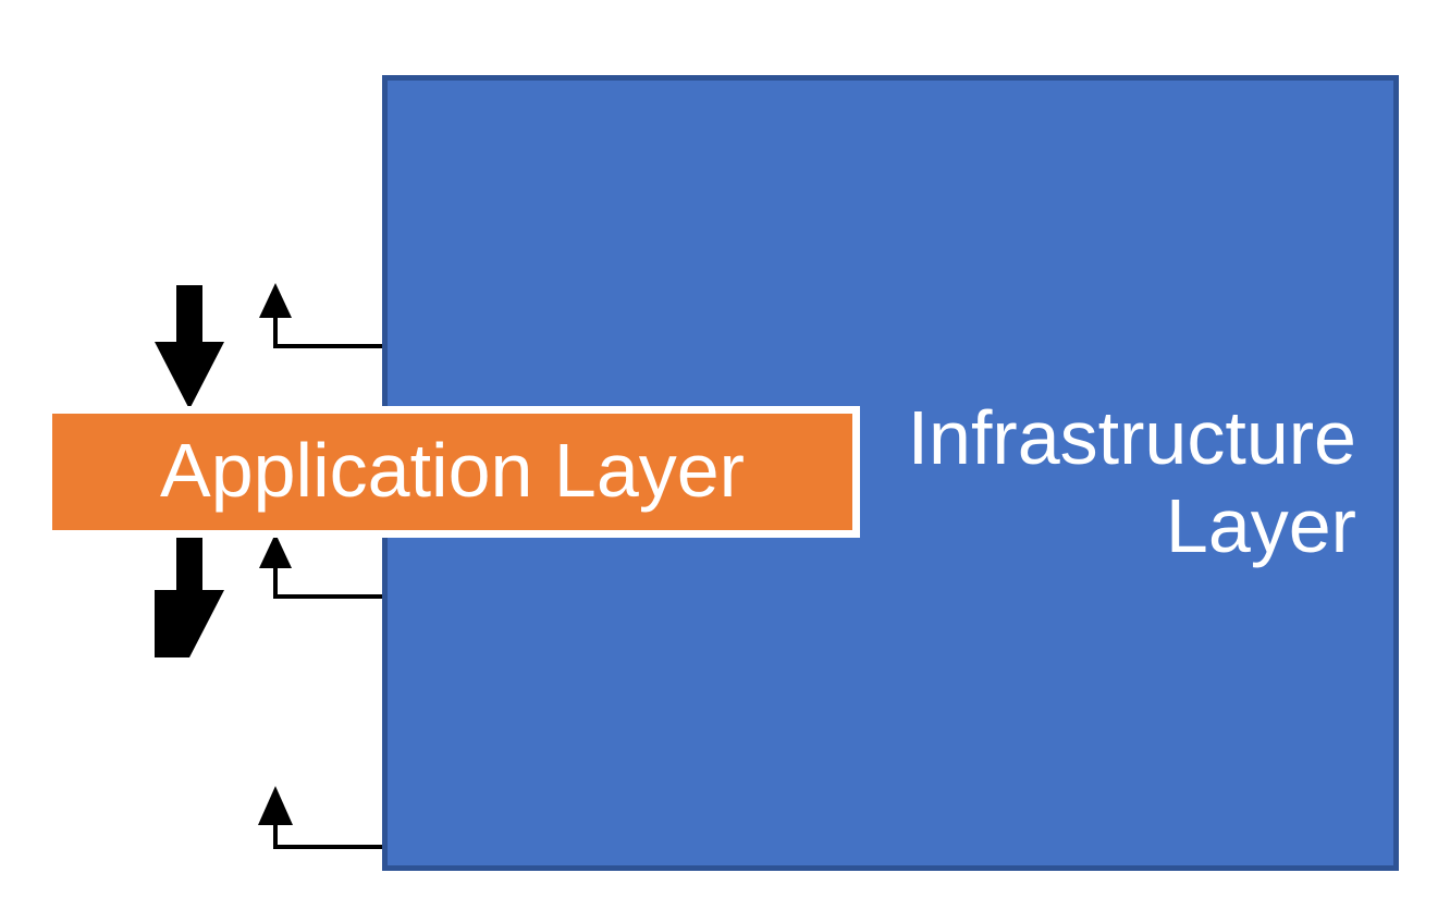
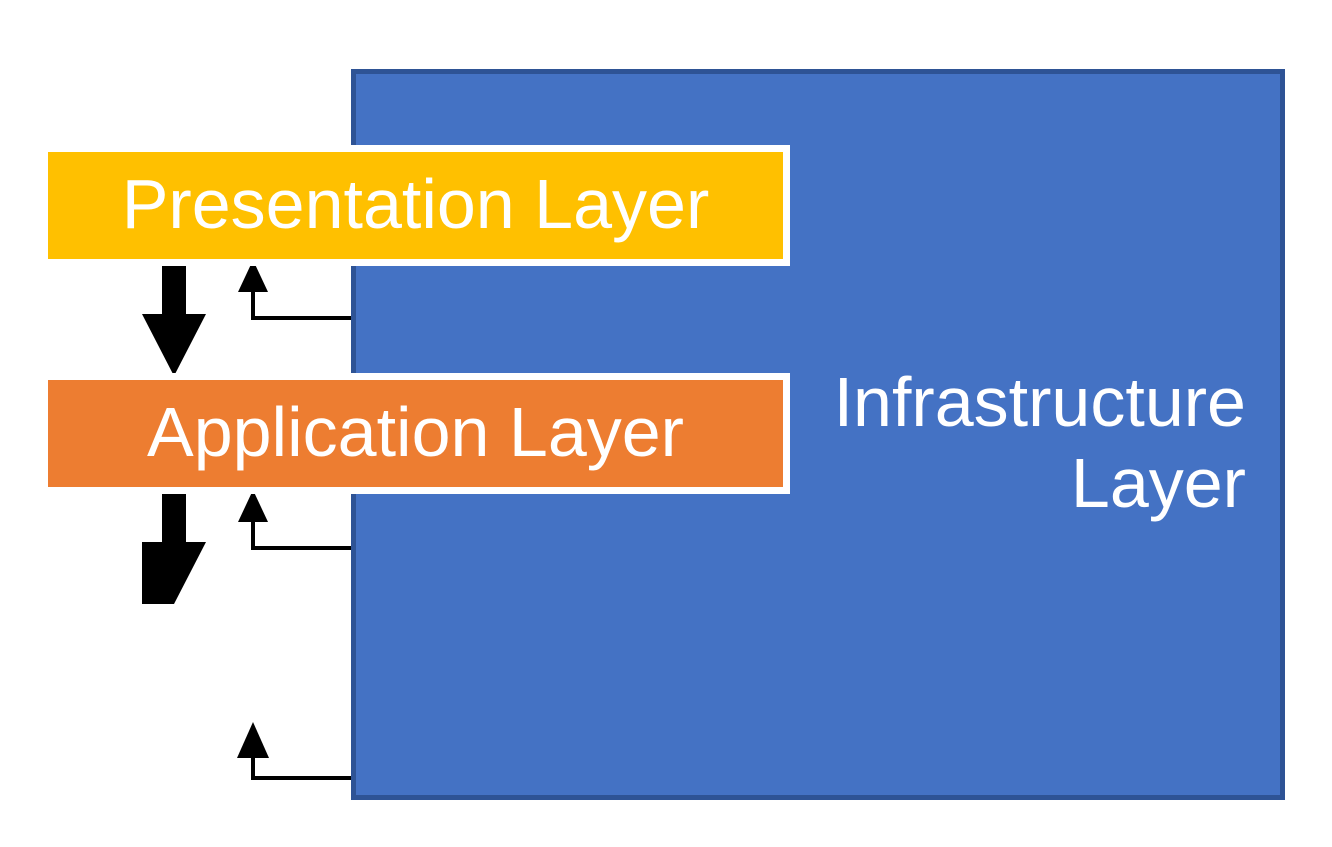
  Infrastructure Layer
+ Presentation Layer
  Application Layer
